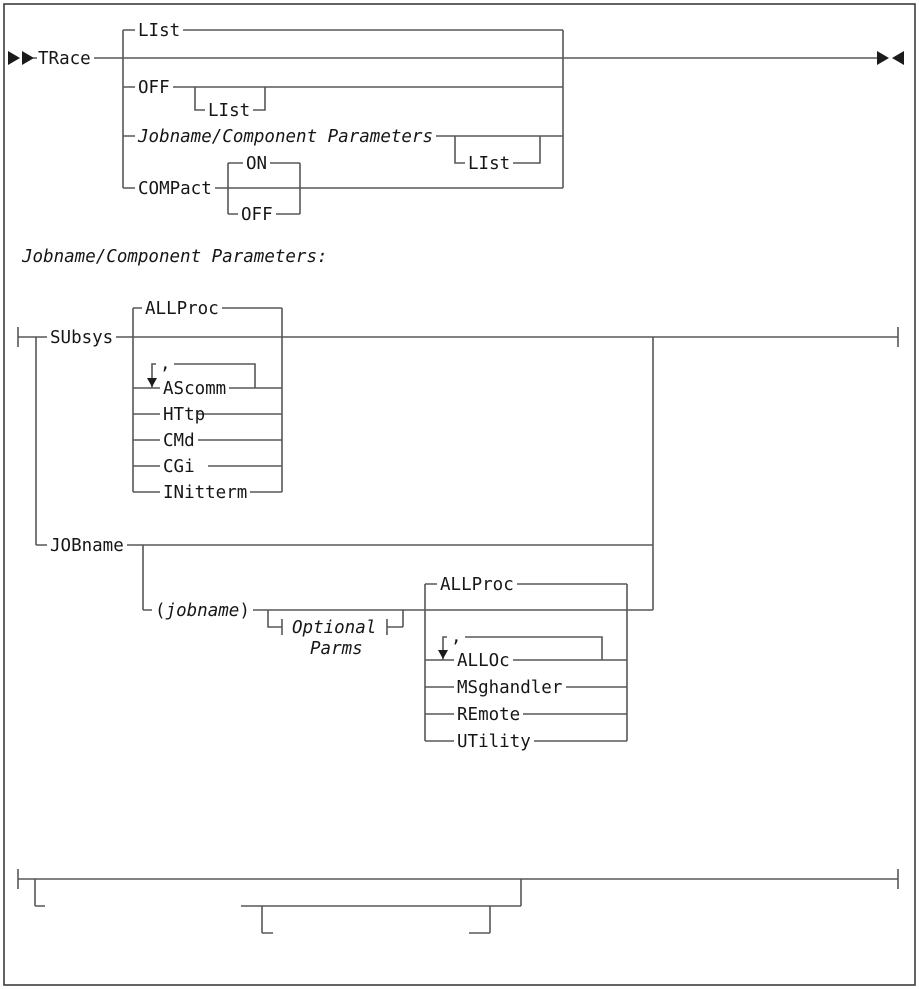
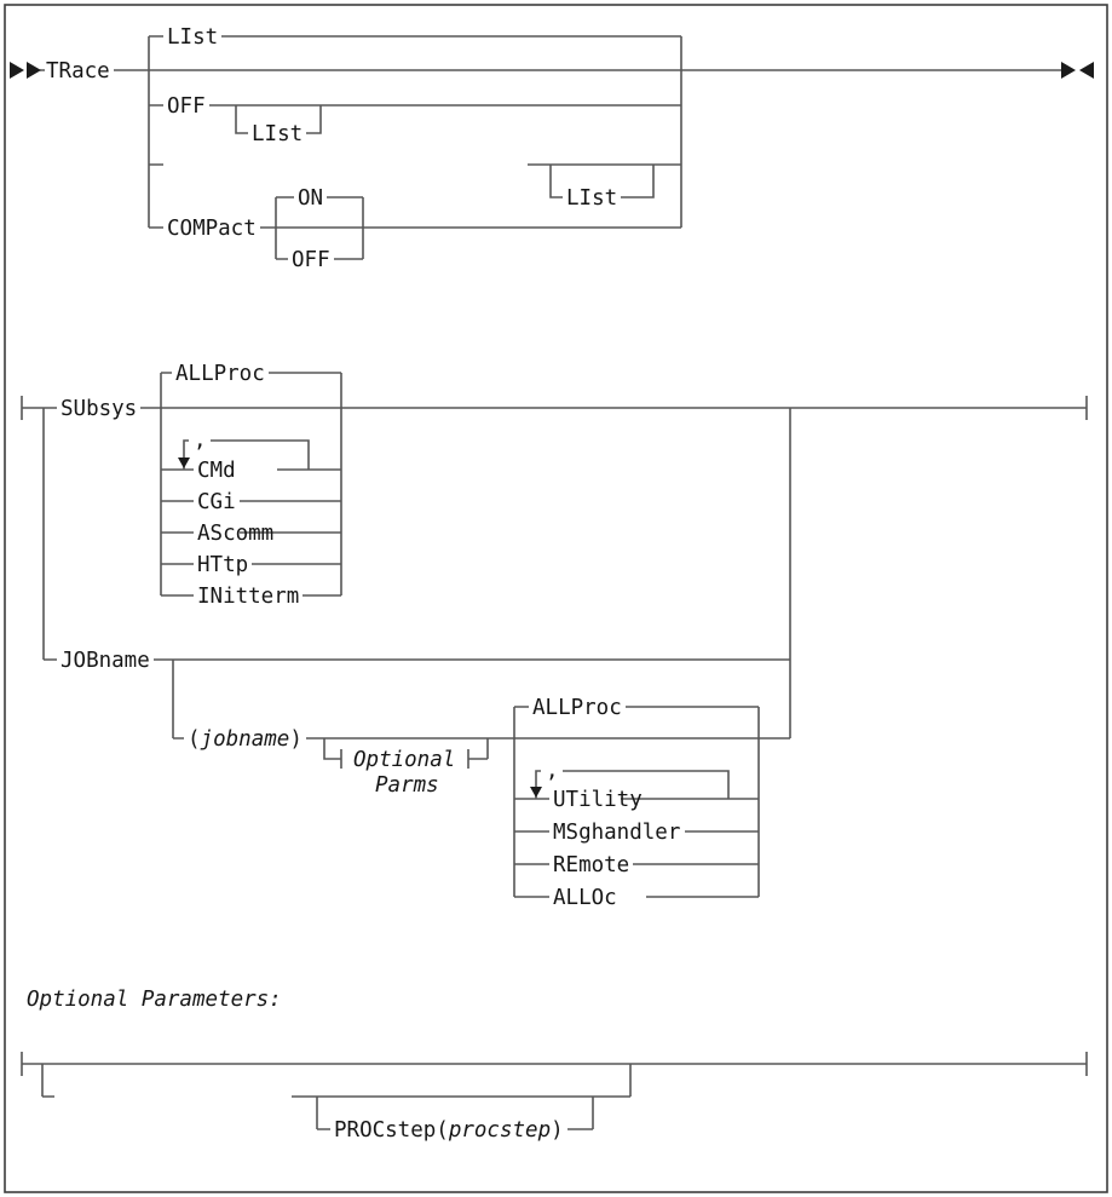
  TRace
  LIst
  OFF
  LIst
- Jobname/Component Parameters
  LIst
  COMPact
  ON
  OFF
- Jobname/Component Parameters:
  SUbsys
  ALLProc
  ,
- AScomm
+ CMd
- HTtp
+ CGi
- CMd
+ AScomm
- CGi
+ HTtp
  INitterm
  JOBname
  (jobname)
  Optional
  Parms
  ALLProc
  ,
- ALLOc
+ UTility
  MSghandler
  REmote
- UTility
+ ALLOc
+ Optional Parameters:
+ PROCstep(procstep)
